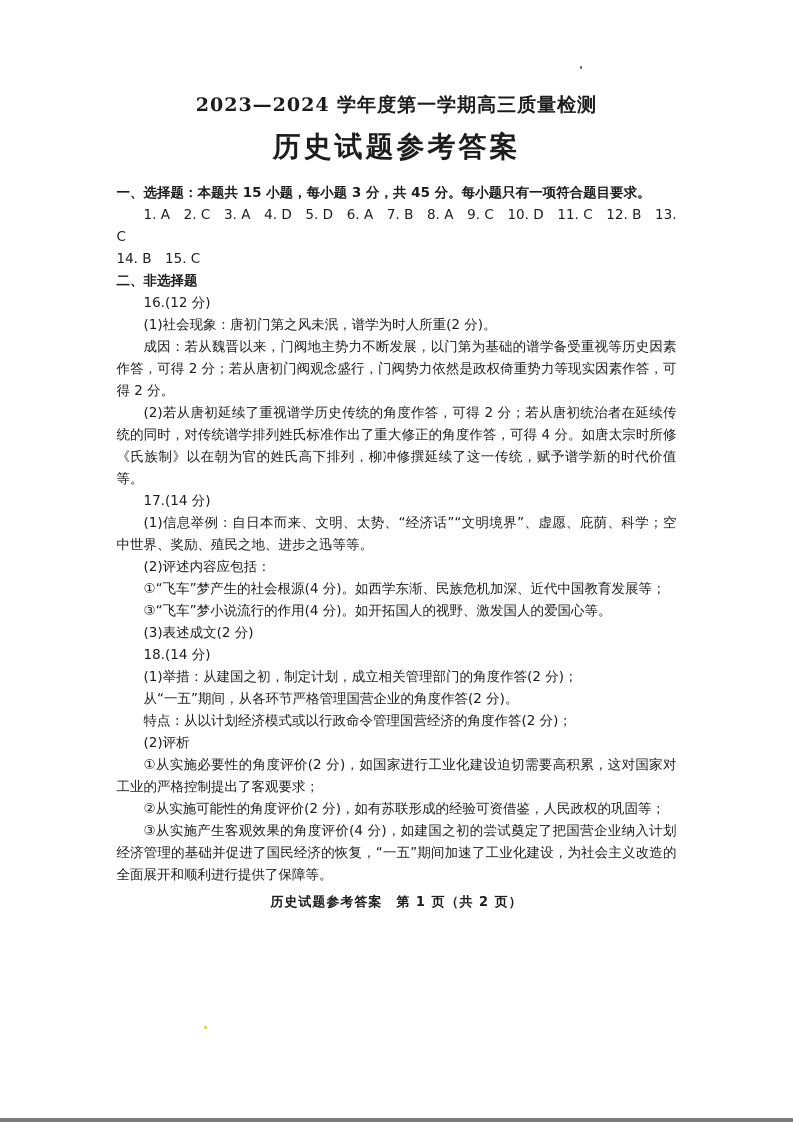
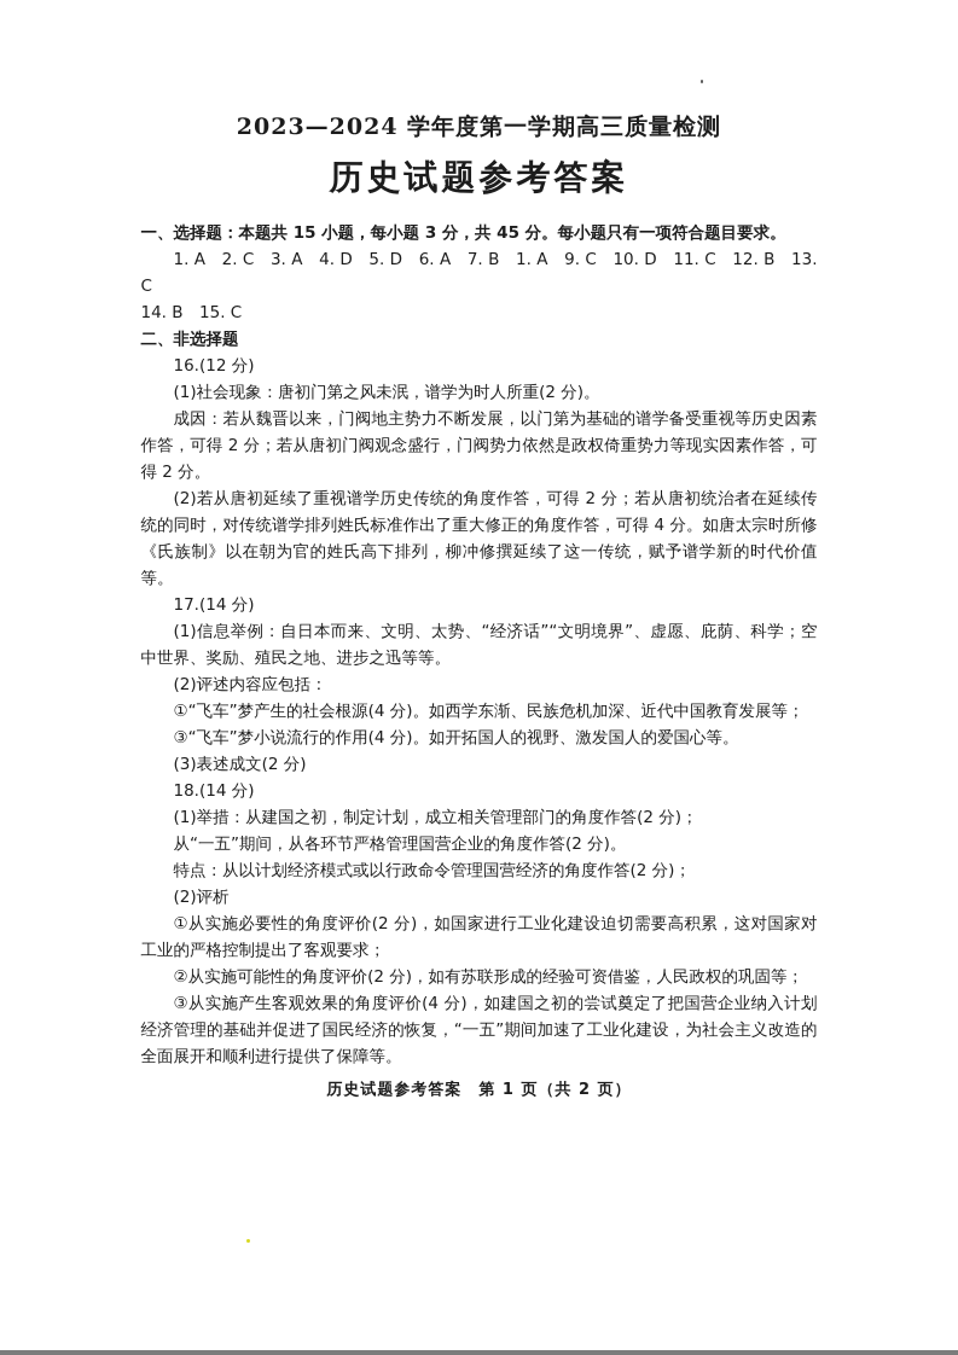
  2023—2024 学年度第一学期高三质量检测
  历史试题参考答案
  一、选择题：本题共 15 小题，每小题 3 分，共 45 分。每小题只有一项符合题目要求。
- 1. A 2. C 3. A 4. D 5. D 6. A 7. B 8. A 9. C 10. D 11. C 12. B 13. C
+ 1. A 2. C 3. A 4. D 5. D 6. A 7. B 1. A 9. C 10. D 11. C 12. B 13. C
  14. B 15. C
  二、非选择题
  16.(12 分)
  (1)社会现象：唐初门第之风未泯，谱学为时人所重(2 分)。
  成因：若从魏晋以来，门阀地主势力不断发展，以门第为基础的谱学备受重视等历史因素作答，可得 2 分；若从唐初门阀观念盛行，门阀势力依然是政权倚重势力等现实因素作答，可得 2 分。
  (2)若从唐初延续了重视谱学历史传统的角度作答，可得 2 分；若从唐初统治者在延续传统的同时，对传统谱学排列姓氏标准作出了重大修正的角度作答，可得 4 分。如唐太宗时所修《氏族制》以在朝为官的姓氏高下排列，柳冲修撰延续了这一传统，赋予谱学新的时代价值等。
  17.(14 分)
  (1)信息举例：自日本而来、文明、太势、“经济话”“文明境界”、虚愿、庇荫、科学；空中世界、奖励、殖民之地、进步之迅等等。
  (2)评述内容应包括：
  ①“飞车”梦产生的社会根源(4 分)。如西学东渐、民族危机加深、近代中国教育发展等；
  ③“飞车”梦小说流行的作用(4 分)。如开拓国人的视野、激发国人的爱国心等。
  (3)表述成文(2 分)
  18.(14 分)
  (1)举措：从建国之初，制定计划，成立相关管理部门的角度作答(2 分)；
  从“一五”期间，从各环节严格管理国营企业的角度作答(2 分)。
  特点：从以计划经济模式或以行政命令管理国营经济的角度作答(2 分)；
  (2)评析
  ①从实施必要性的角度评价(2 分)，如国家进行工业化建设迫切需要高积累，这对国家对工业的严格控制提出了客观要求；
  ②从实施可能性的角度评价(2 分)，如有苏联形成的经验可资借鉴，人民政权的巩固等；
  ③从实施产生客观效果的角度评价(4 分)，如建国之初的尝试奠定了把国营企业纳入计划经济管理的基础并促进了国民经济的恢复，“一五”期间加速了工业化建设，为社会主义改造的全面展开和顺利进行提供了保障等。
  历史试题参考答案 第 1 页（共 2 页）
